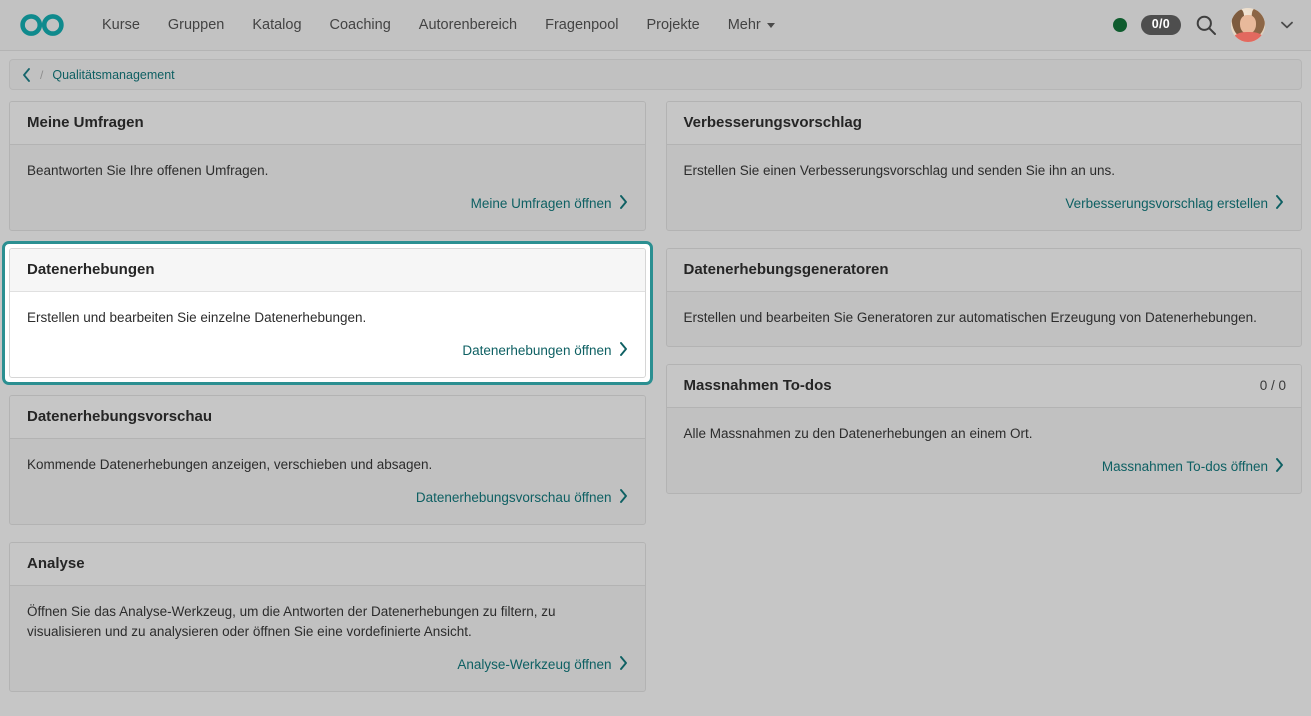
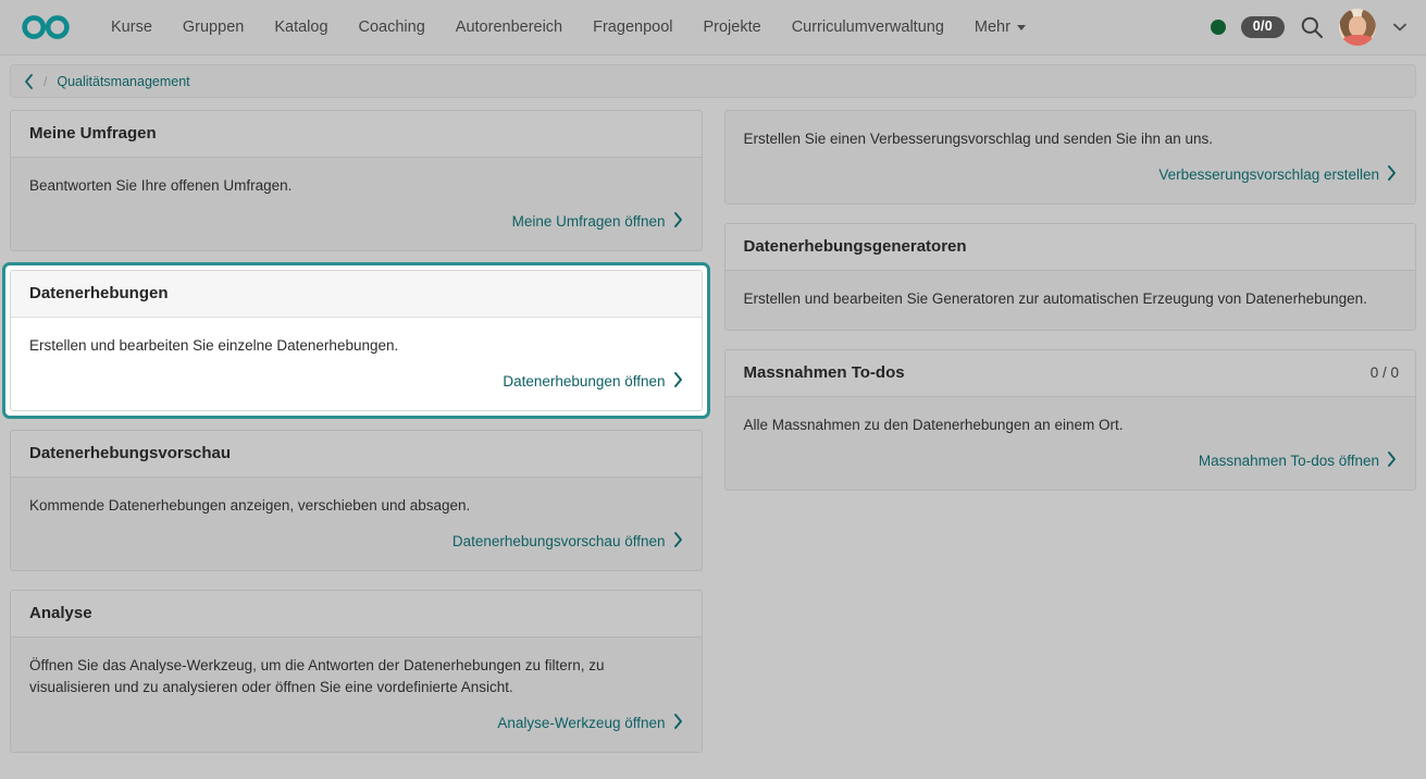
  Kurse
  Gruppen
  Katalog
  Coaching
  Autorenbereich
  Fragenpool
  Projekte
+ Curriculumverwaltung
  Mehr
  0/0
  /
  Qualitätsmanagement
  Meine Umfragen
  Beantworten Sie Ihre offenen Umfragen.
  Meine Umfragen öffnen
  Datenerhebungen
  Erstellen und bearbeiten Sie einzelne Datenerhebungen.
  Datenerhebungen öffnen
  Datenerhebungsvorschau
  Kommende Datenerhebungen anzeigen, verschieben und absagen.
  Datenerhebungsvorschau öffnen
  Analyse
  Öffnen Sie das Analyse-Werkzeug, um die Antworten der Datenerhebungen zu filtern, zu visualisieren und zu analysieren oder öffnen Sie eine vordefinierte Ansicht.
  Analyse-Werkzeug öffnen
- Verbesserungsvorschlag
  Erstellen Sie einen Verbesserungsvorschlag und senden Sie ihn an uns.
  Verbesserungsvorschlag erstellen
  Datenerhebungsgeneratoren
  Erstellen und bearbeiten Sie Generatoren zur automatischen Erzeugung von Datenerhebungen.
  Massnahmen To-dos
  0 / 0
  Alle Massnahmen zu den Datenerhebungen an einem Ort.
  Massnahmen To-dos öffnen
